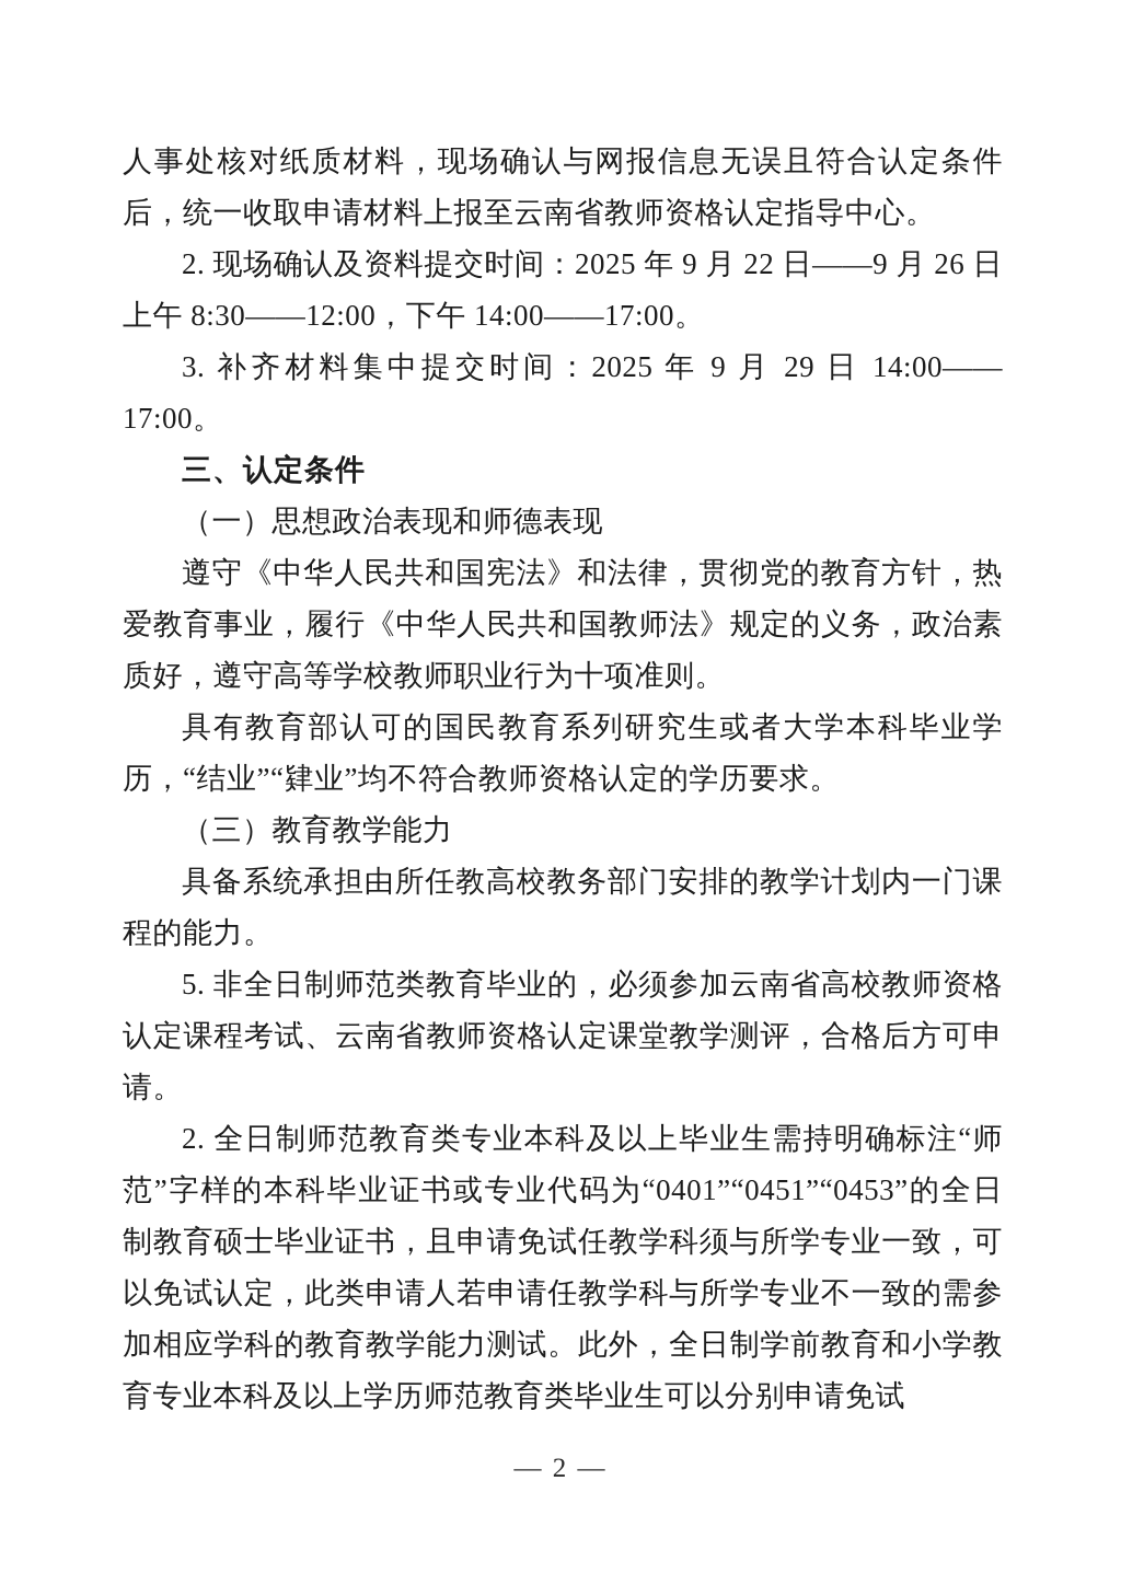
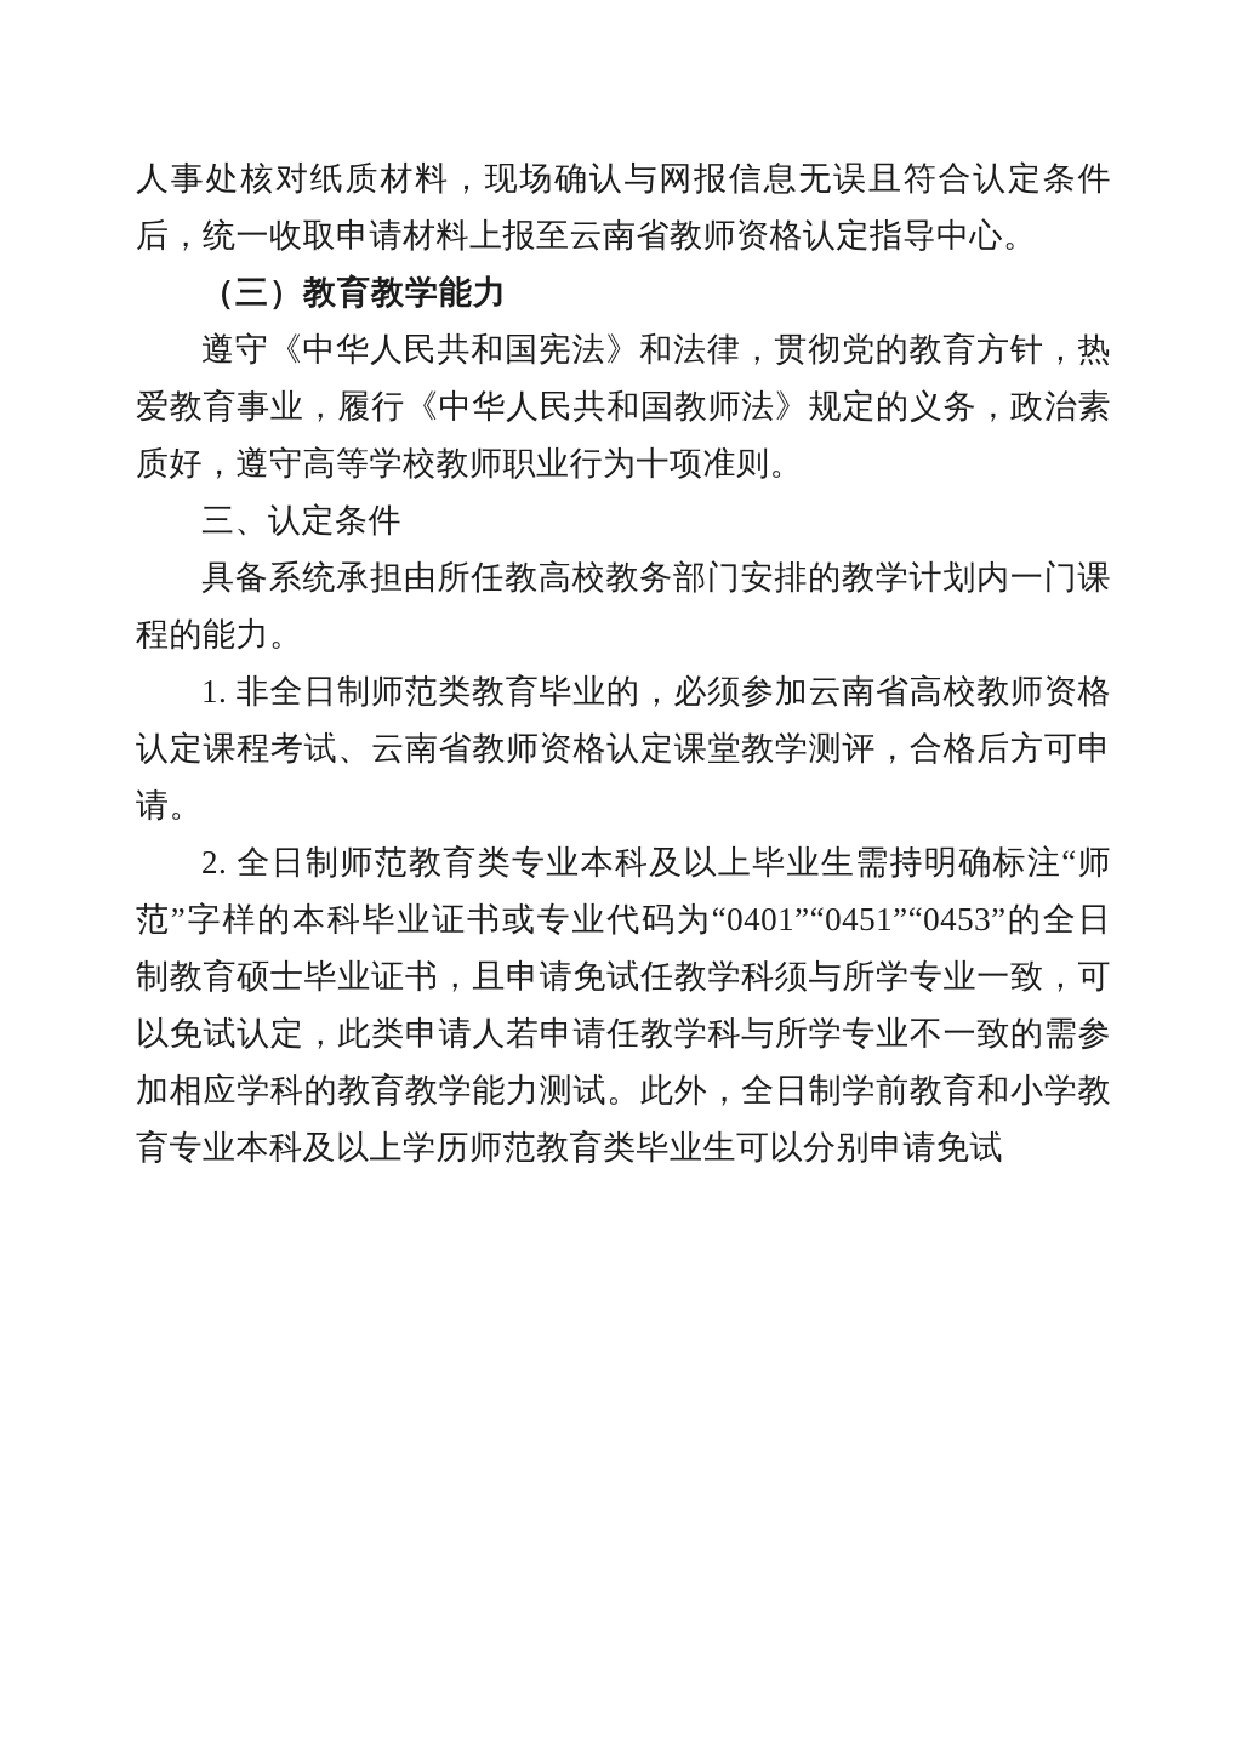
  人事处核对纸质材料，现场确认与网报信息无误且符合认定条件后，统一收取申请材料上报至云南省教师资格认定指导中心。
- 2. 现场确认及资料提交时间：2025 年 9 月 22 日——9 月 26 日上午 8:30——12:00，下午 14:00——17:00。
- 3. 补齐材料集中提交时间：2025 年 9 月 29 日 14:00——17:00。
- 三、认定条件
+ （三）教育教学能力
- （一）思想政治表现和师德表现
  遵守《中华人民共和国宪法》和法律，贯彻党的教育方针，热爱教育事业，履行《中华人民共和国教师法》规定的义务，政治素质好，遵守高等学校教师职业行为十项准则。
- 具有教育部认可的国民教育系列研究生或者大学本科毕业学历，“结业”“肄业”均不符合教师资格认定的学历要求。
- （三）教育教学能力
+ 三、认定条件
  具备系统承担由所任教高校教务部门安排的教学计划内一门课程的能力。
- 5. 非全日制师范类教育毕业的，必须参加云南省高校教师资格认定课程考试、云南省教师资格认定课堂教学测评，合格后方可申请。
+ 1. 非全日制师范类教育毕业的，必须参加云南省高校教师资格认定课程考试、云南省教师资格认定课堂教学测评，合格后方可申请。
  2. 全日制师范教育类专业本科及以上毕业生需持明确标注“师范”字样的本科毕业证书或专业代码为“0401”“0451”“0453”的全日制教育硕士毕业证书，且申请免试任教学科须与所学专业一致，可以免试认定，此类申请人若申请任教学科与所学专业不一致的需参加相应学科的教育教学能力测试。此外，全日制学前教育和小学教育专业本科及以上学历师范教育类毕业生可以分别申请免试
- — 2 —
